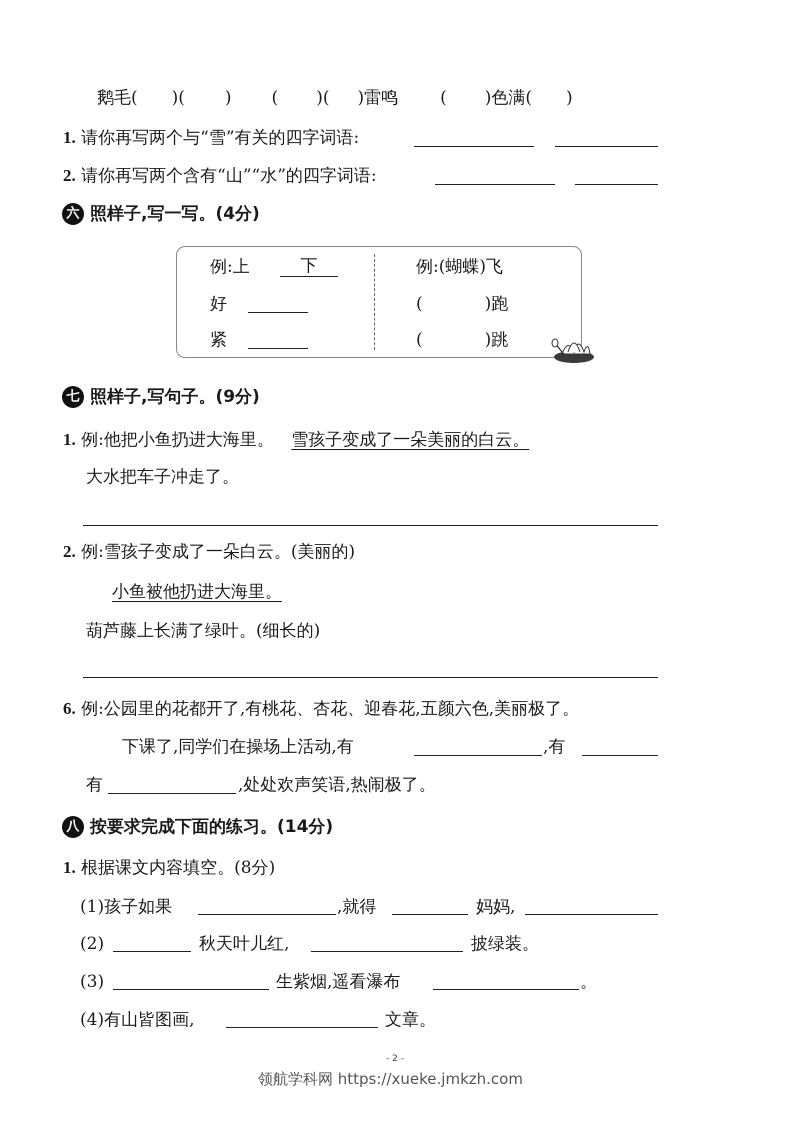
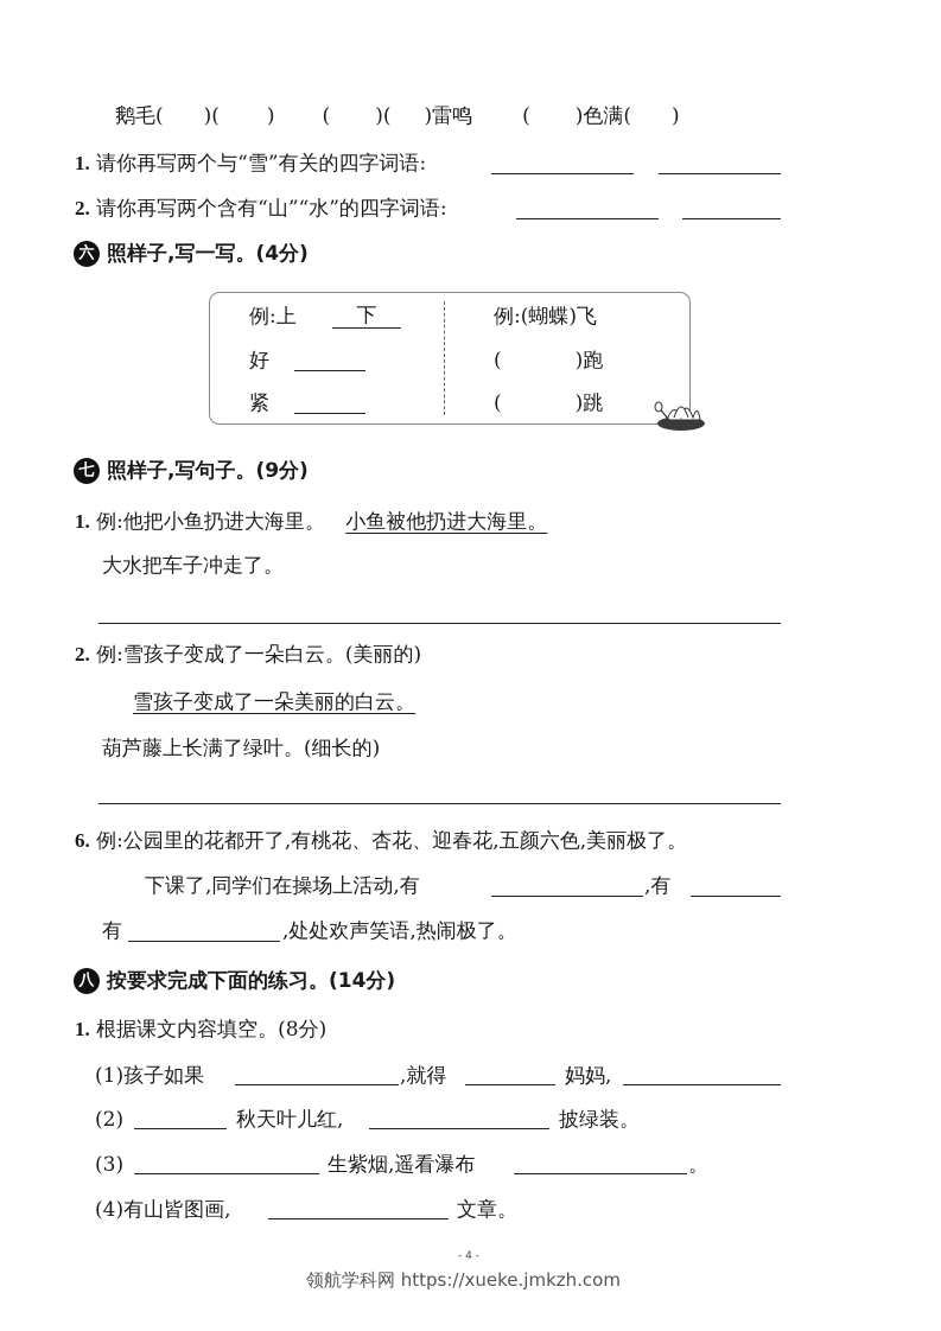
  鹅毛( )( ) ( )( )雷鸣 ( )色满( )
  1. 请你再写两个与“雪”有关的四字词语:
  2. 请你再写两个含有“山”“水”的四字词语:
  六 照样子,写一写。(4分)
  例:上
  下
  好
  紧
  例:(蝴蝶)飞
  ( )跑
  ( )跳
  七 照样子,写句子。(9分)
- 1. 例:他把小鱼扔进大海里。 雪孩子变成了一朵美丽的白云。
+ 1. 例:他把小鱼扔进大海里。 小鱼被他扔进大海里。
  大水把车子冲走了。
  2. 例:雪孩子变成了一朵白云。(美丽的)
- 小鱼被他扔进大海里。
+ 雪孩子变成了一朵美丽的白云。
  葫芦藤上长满了绿叶。(细长的)
  6. 例:公园里的花都开了,有桃花、杏花、迎春花,五颜六色,美丽极了。
  下课了,同学们在操场上活动,有
  ,有
  有
  ,处处欢声笑语,热闹极了。
  八 按要求完成下面的练习。(14分)
  1. 根据课文内容填空。(8分)
  (1)孩子如果
  ,就得
  妈妈,
  (2)
  秋天叶儿红,
  披绿装。
  (3)
  生紫烟,遥看瀑布
  。
  (4)有山皆图画,
  文章。
- - 2 -
+ - 4 -
  领航学科网 https://xueke.jmkzh.com
